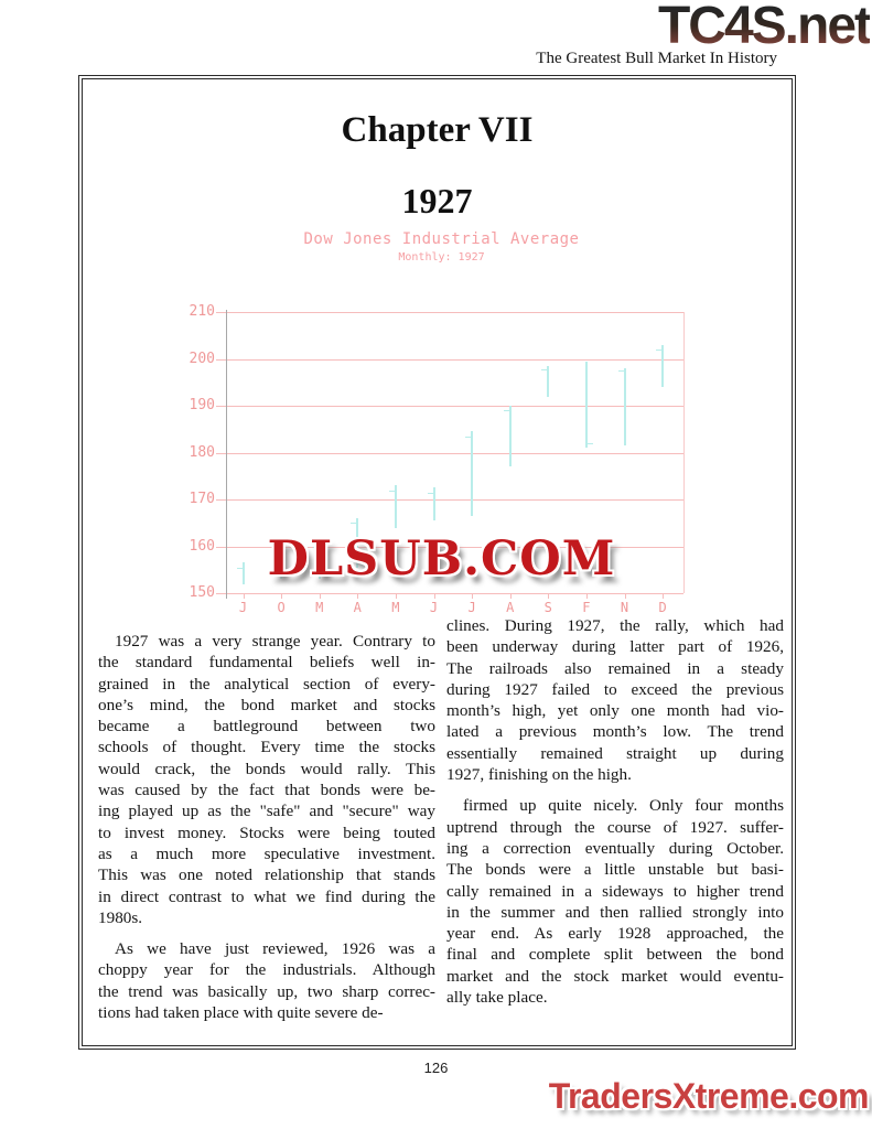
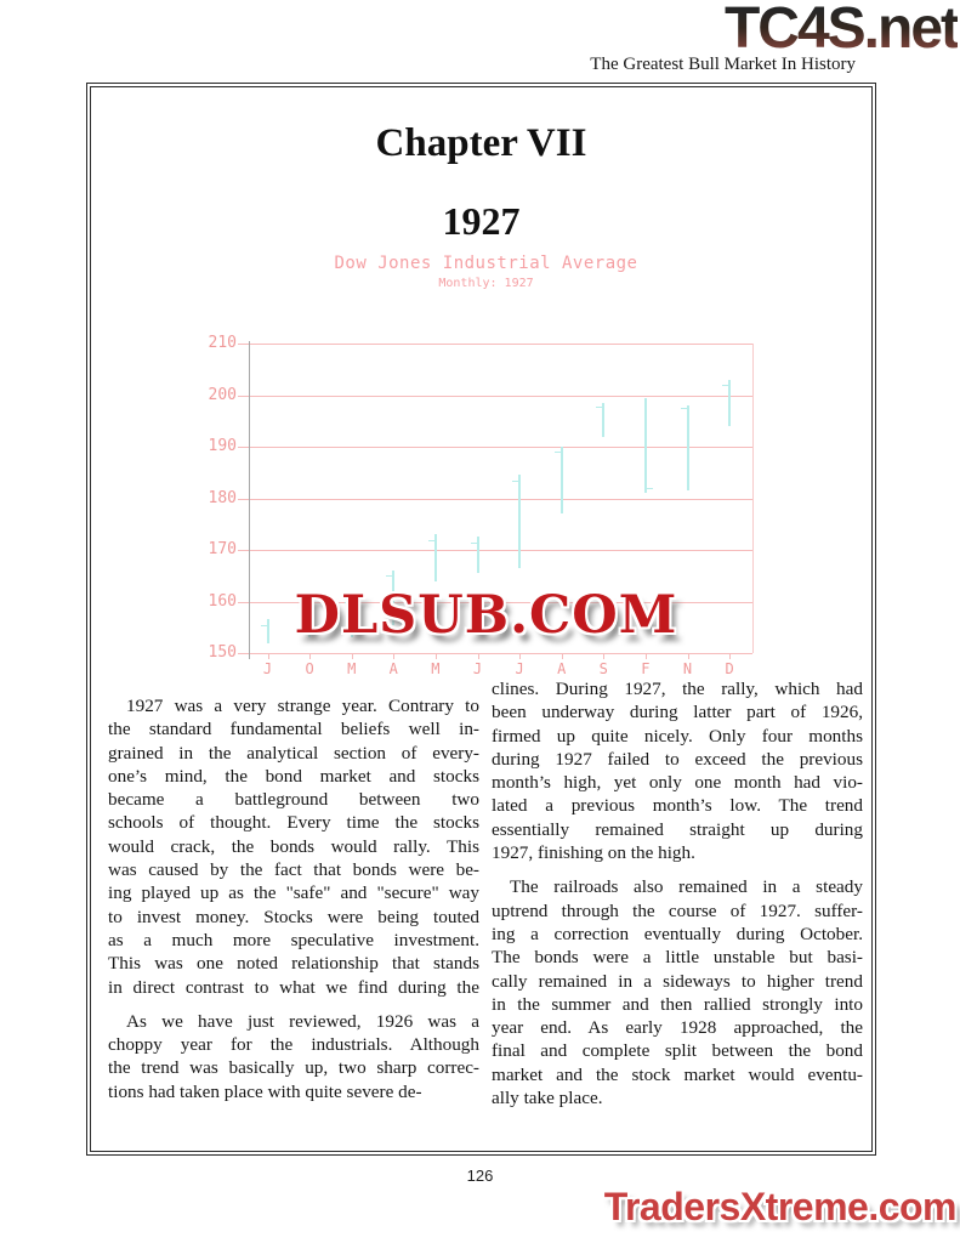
  TC4S.net
  The Greatest Bull Market In History
  Chapter VII
  1927
  Dow Jones Industrial Average
  Monthly: 1927
  150
  160
  170
  180
  190
  200
  210
  J
  O
  M
  A
  M
  J
  J
  A
  S
  F
  N
  D
  DLSUB.COM
  1927 was a very strange year. Contrary to
  the standard fundamental beliefs well in-
  grained in the analytical section of every-
  one’s mind, the bond market and stocks
  became a battleground between two
  schools of thought. Every time the stocks
  would crack, the bonds would rally. This
  was caused by the fact that bonds were be-
  ing played up as the "safe" and "secure" way
  to invest money. Stocks were being touted
  as a much more speculative investment.
  This was one noted relationship that stands
  in direct contrast to what we find during the
- 1980s.
  As we have just reviewed, 1926 was a
  choppy year for the industrials. Although
  the trend was basically up, two sharp correc-
  tions had taken place with quite severe de-
  clines. During 1927, the rally, which had
  been underway during latter part of 1926,
- The railroads also remained in a steady
+ firmed up quite nicely. Only four months
  during 1927 failed to exceed the previous
  month’s high, yet only one month had vio-
  lated a previous month’s low. The trend
  essentially remained straight up during
  1927, finishing on the high.
- firmed up quite nicely. Only four months
+ The railroads also remained in a steady
  uptrend through the course of 1927. suffer-
  ing a correction eventually during October.
  The bonds were a little unstable but basi-
  cally remained in a sideways to higher trend
  in the summer and then rallied strongly into
  year end. As early 1928 approached, the
  final and complete split between the bond
  market and the stock market would eventu-
  ally take place.
  126
  TradersXtreme.com
